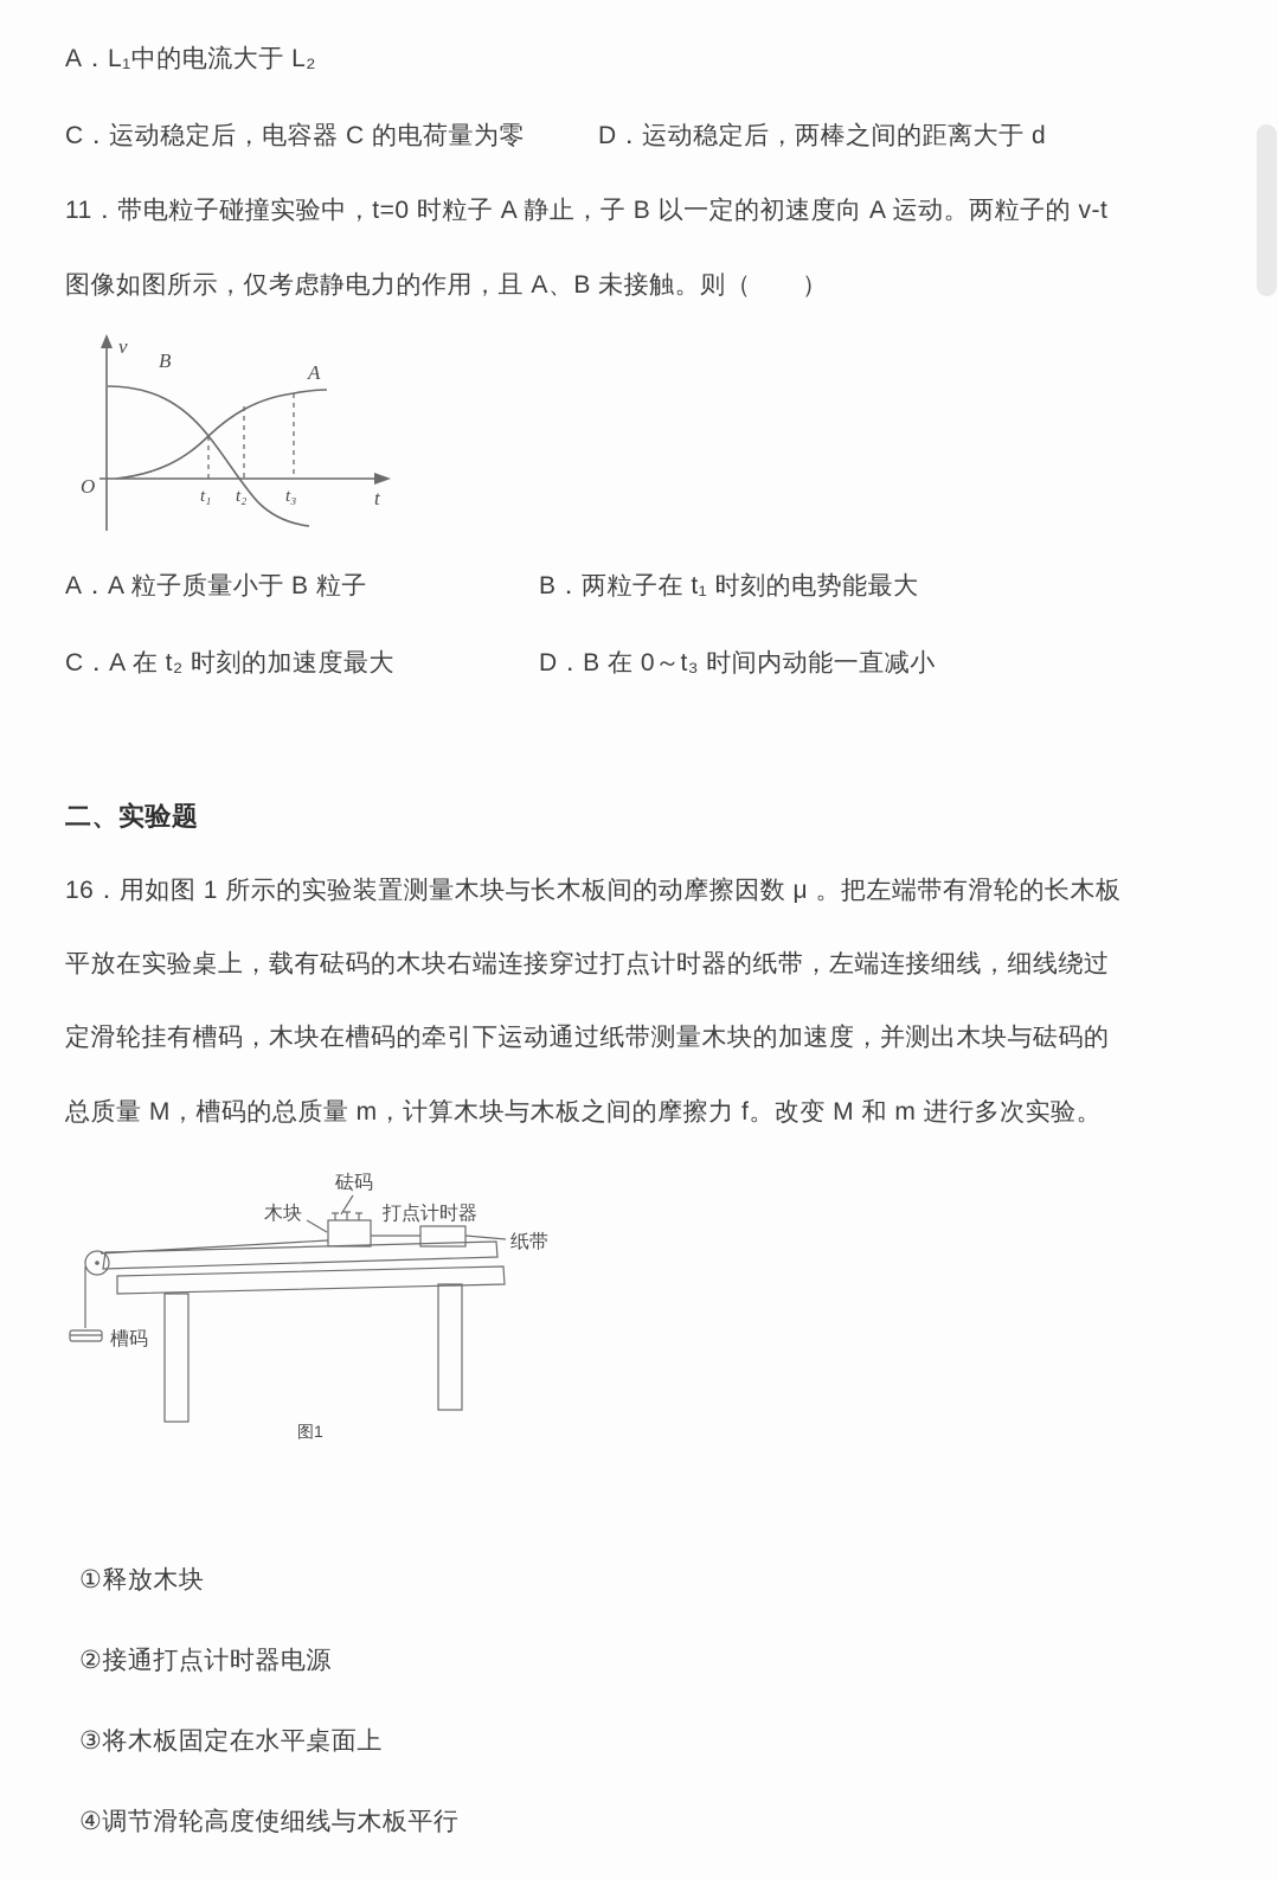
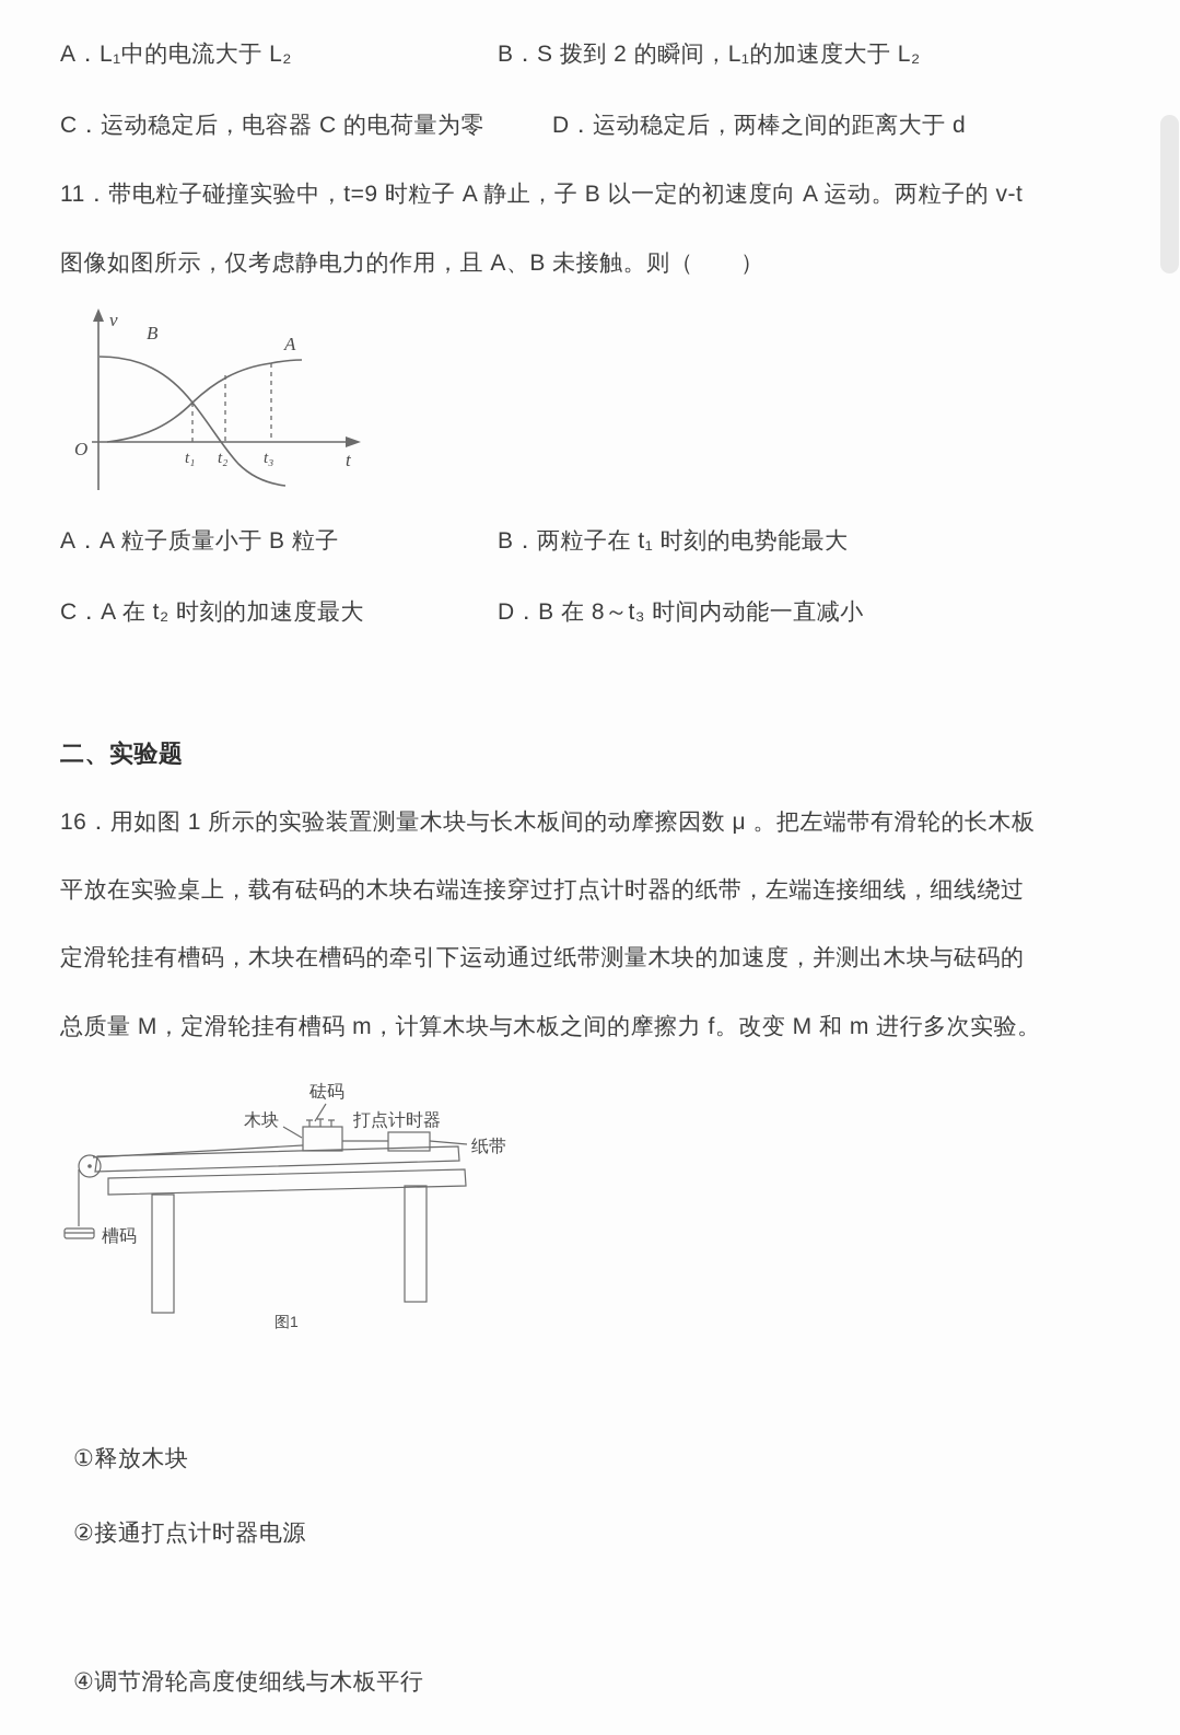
  A．L₁中的电流大于 L₂
+ B．S 拨到 2 的瞬间，L₁的加速度大于 L₂
  C．运动稳定后，电容器 C 的电荷量为零
  D．运动稳定后，两棒之间的距离大于 d
- 11．带电粒子碰撞实验中，t=0 时粒子 A 静止，子 B 以一定的初速度向 A 运动。两粒子的 v-t
+ 11．带电粒子碰撞实验中，t=9 时粒子 A 静止，子 B 以一定的初速度向 A 运动。两粒子的 v-t
  图像如图所示，仅考虑静电力的作用，且 A、B 未接触。则（ ）
  v
  t
  O
  B
  A
  t₁
  t₂
  t₃
  A．A 粒子质量小于 B 粒子
  B．两粒子在 t₁ 时刻的电势能最大
  C．A 在 t₂ 时刻的加速度最大
- D．B 在 0～t₃ 时间内动能一直减小
+ D．B 在 8～t₃ 时间内动能一直减小
  二、实验题
  16．用如图 1 所示的实验装置测量木块与长木板间的动摩擦因数 μ 。把左端带有滑轮的长木板
  平放在实验桌上，载有砝码的木块右端连接穿过打点计时器的纸带，左端连接细线，细线绕过
  定滑轮挂有槽码，木块在槽码的牵引下运动通过纸带测量木块的加速度，并测出木块与砝码的
- 总质量 M，槽码的总质量 m，计算木块与木板之间的摩擦力 f。改变 M 和 m 进行多次实验。
+ 总质量 M，定滑轮挂有槽码 m，计算木块与木板之间的摩擦力 f。改变 M 和 m 进行多次实验。
  砝码
  木块
  打点计时器
  纸带
  槽码
  图1
  ①释放木块
  ②接通打点计时器电源
- ③将木板固定在水平桌面上
  ④调节滑轮高度使细线与木板平行
